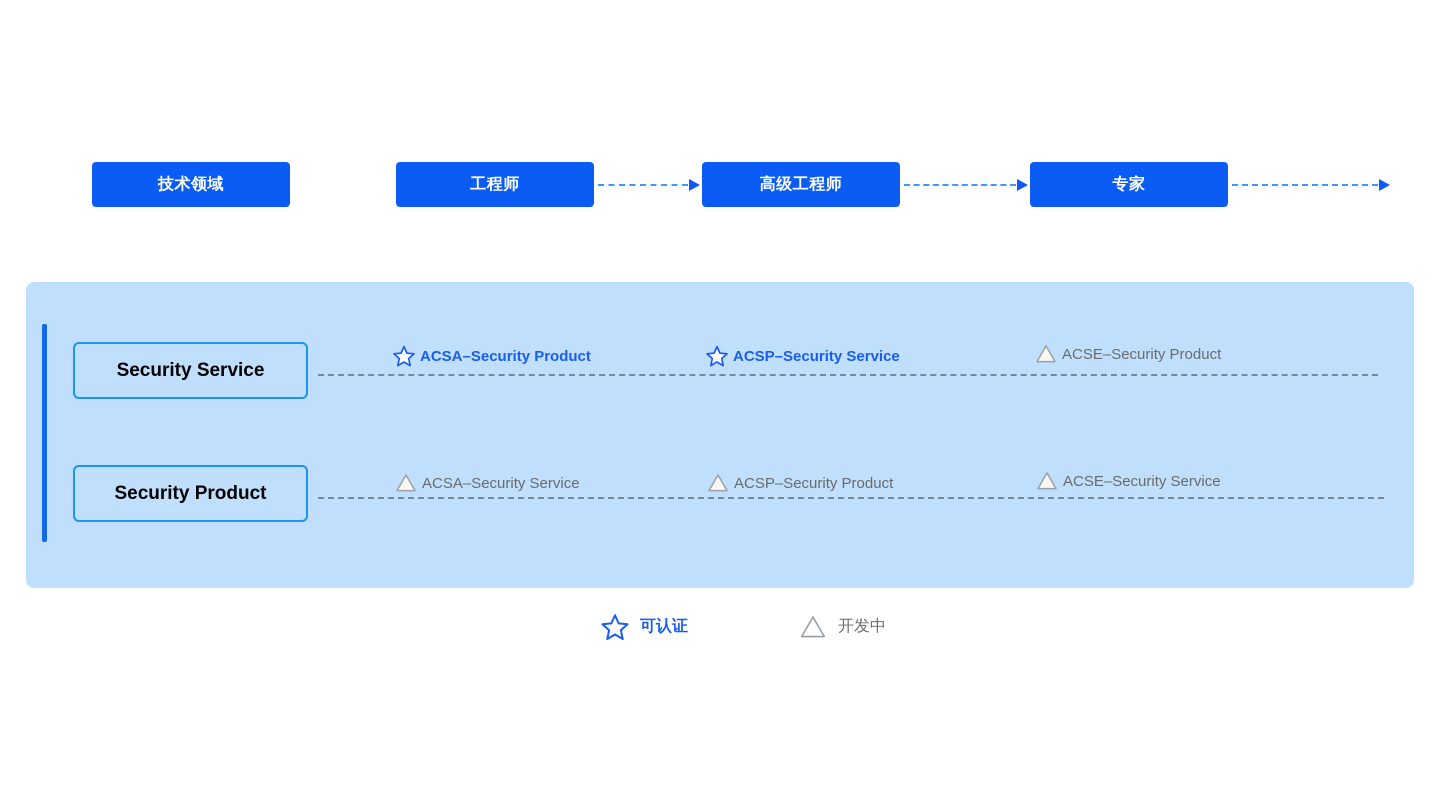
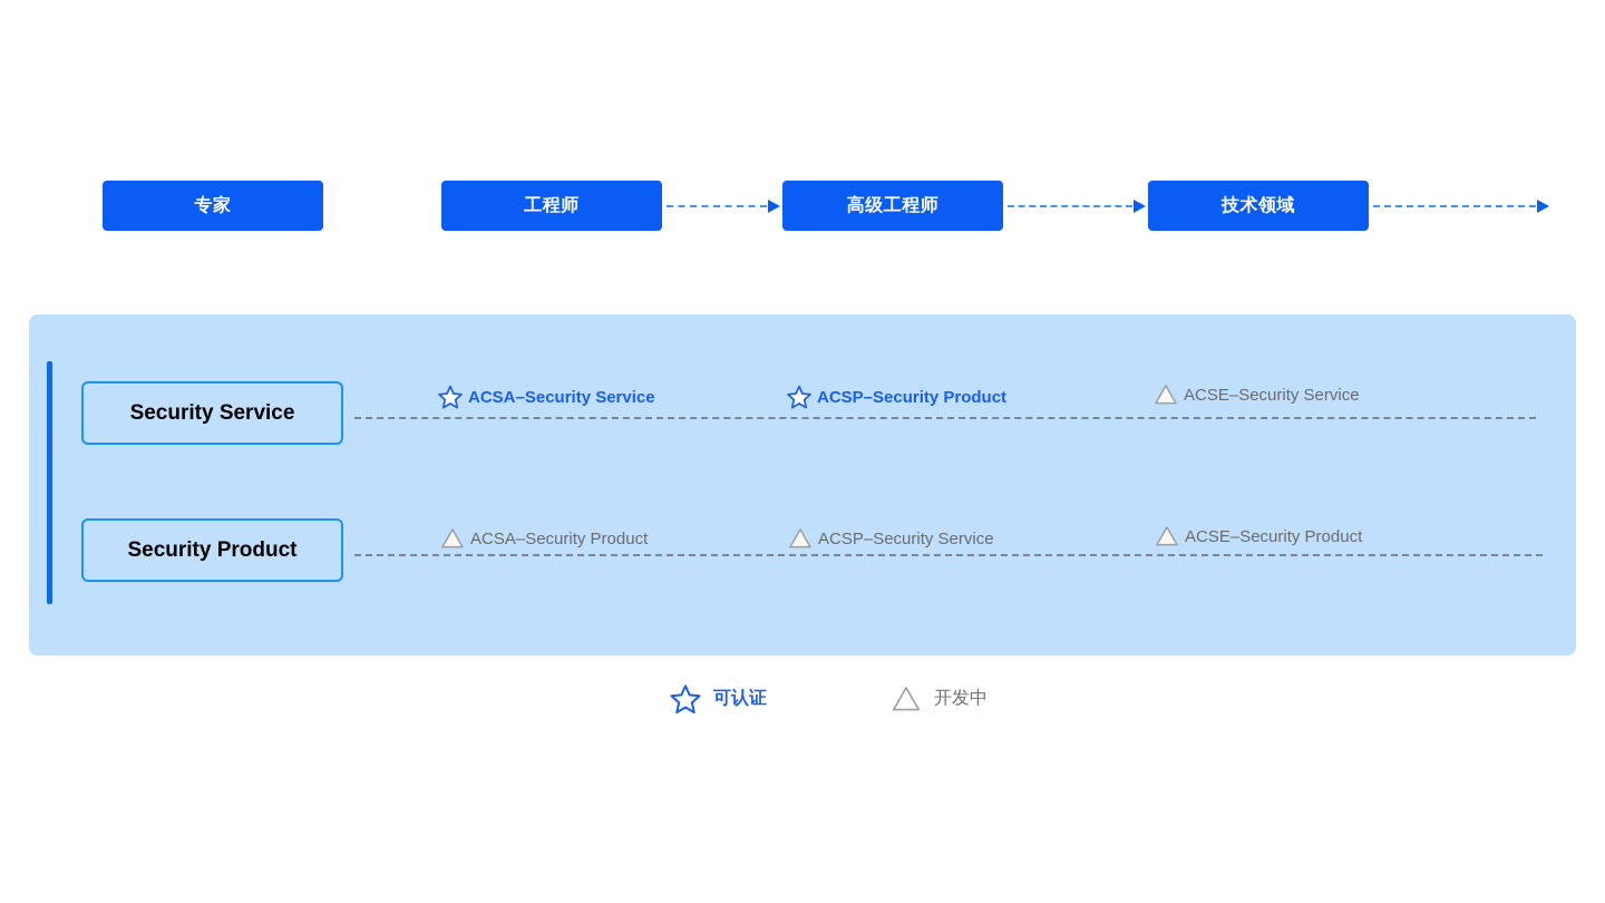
- 技术领域
+ 专家
  工程师
  高级工程师
- 专家
+ 技术领域
  Security Service
- ACSA–Security Product
+ ACSA–Security Service
- ACSP–Security Service
+ ACSP–Security Product
- ACSE–Security Product
+ ACSE–Security Service
  Security Product
- ACSA–Security Service
+ ACSA–Security Product
- ACSP–Security Product
+ ACSP–Security Service
- ACSE–Security Service
+ ACSE–Security Product
  可认证
  开发中
